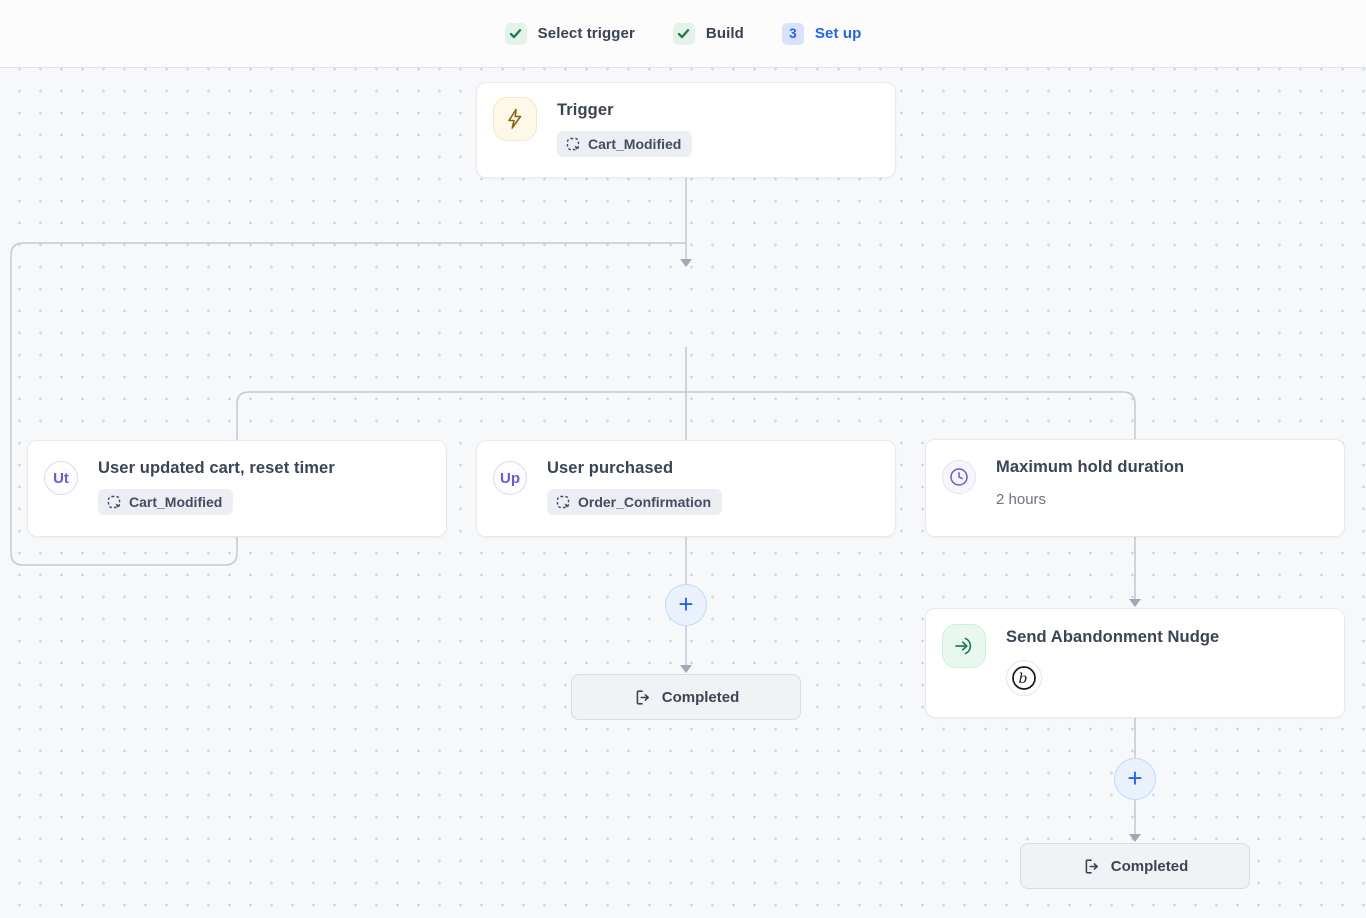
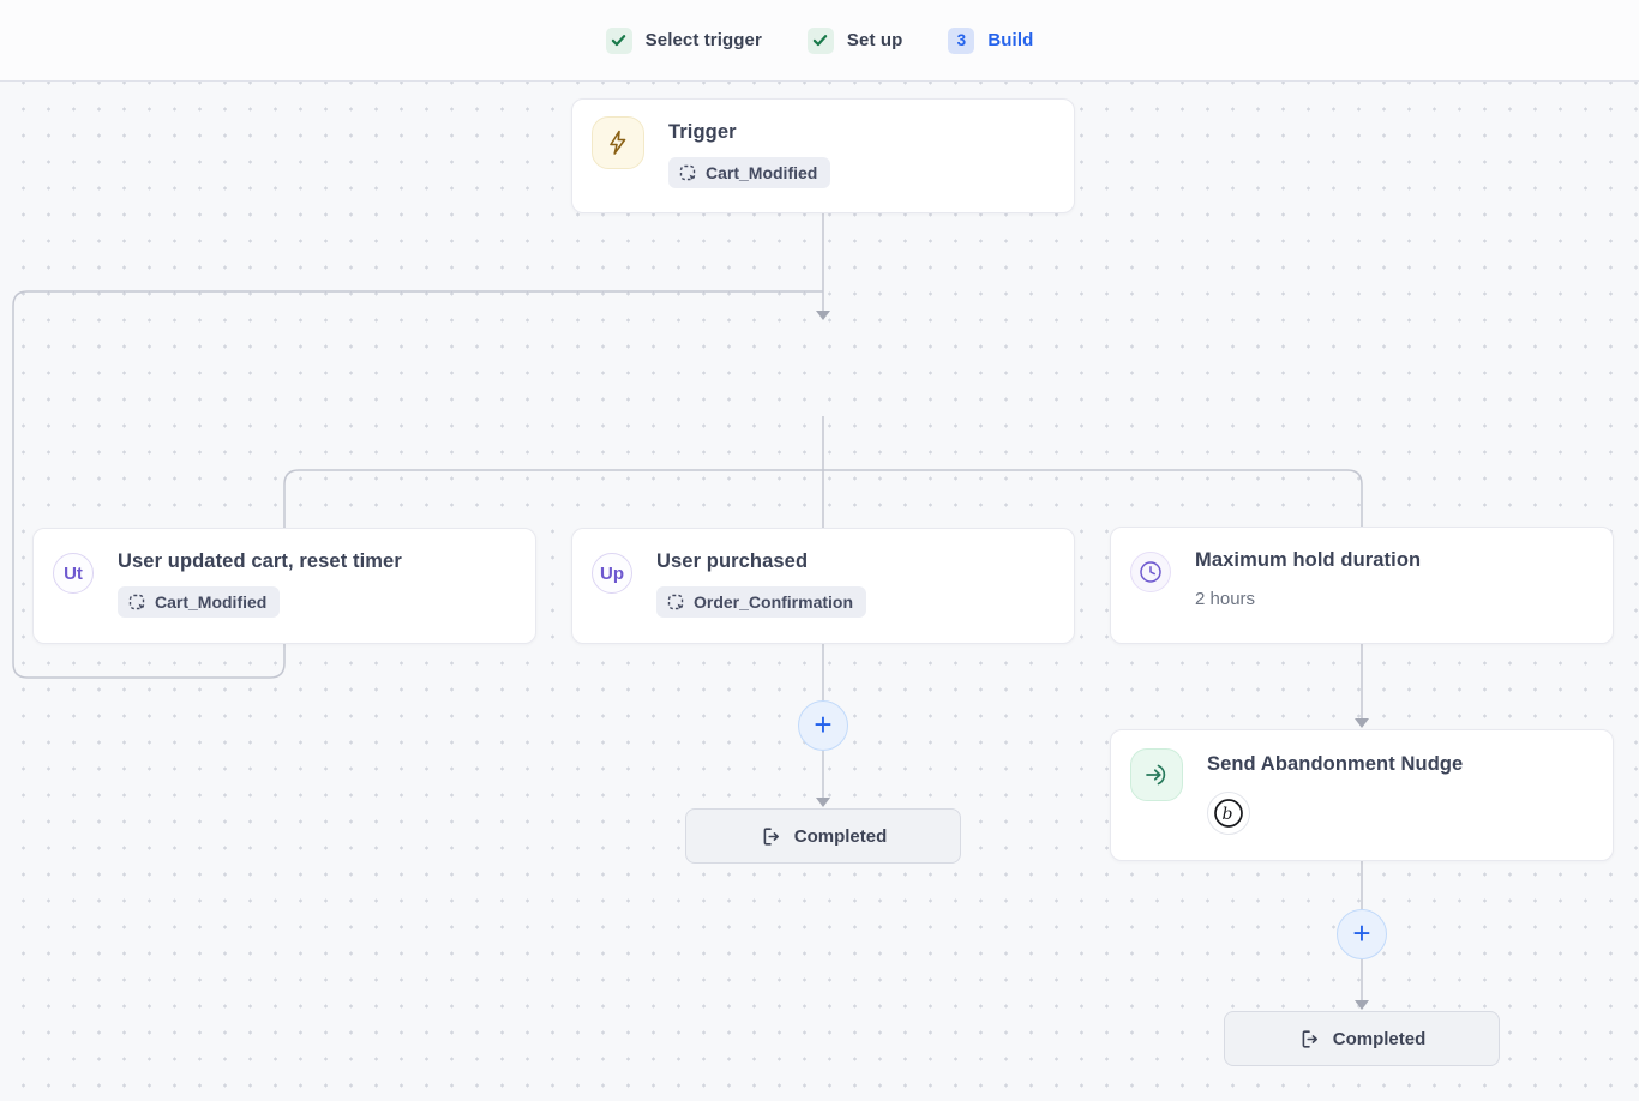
  Select trigger
- Build
+ Set up
  3
- Set up
+ Build
  Trigger
  Cart_Modified
  Ut
  User updated cart, reset timer
  Cart_Modified
  Up
  User purchased
  Order_Confirmation
  Maximum hold duration
  2 hours
  Send Abandonment Nudge
  b
  +
  +
  Completed
  Completed
